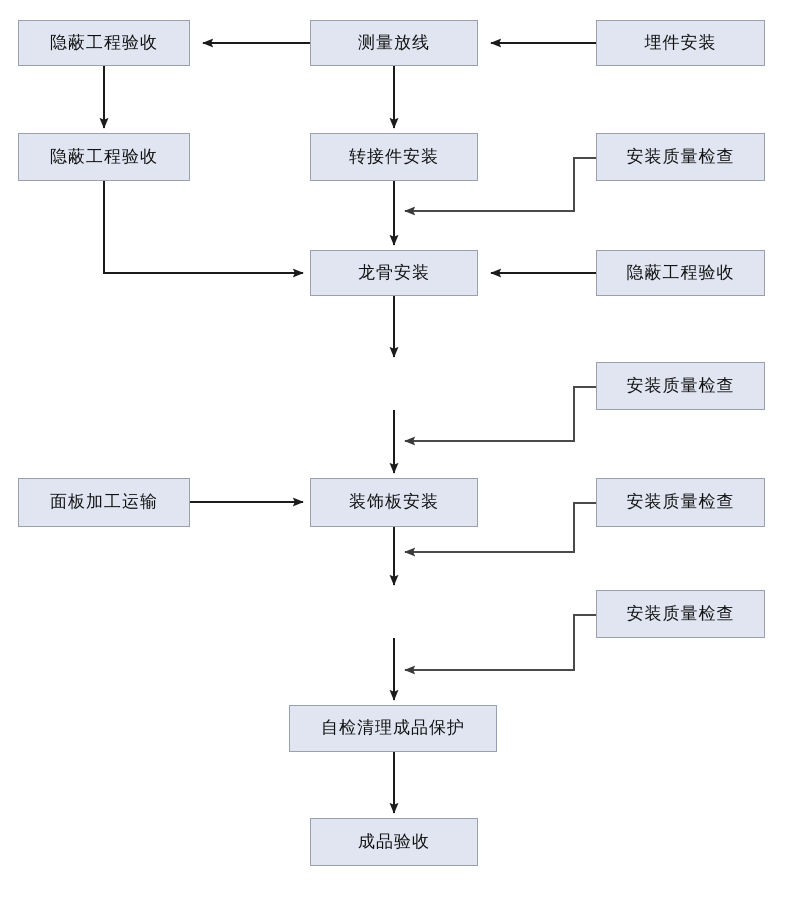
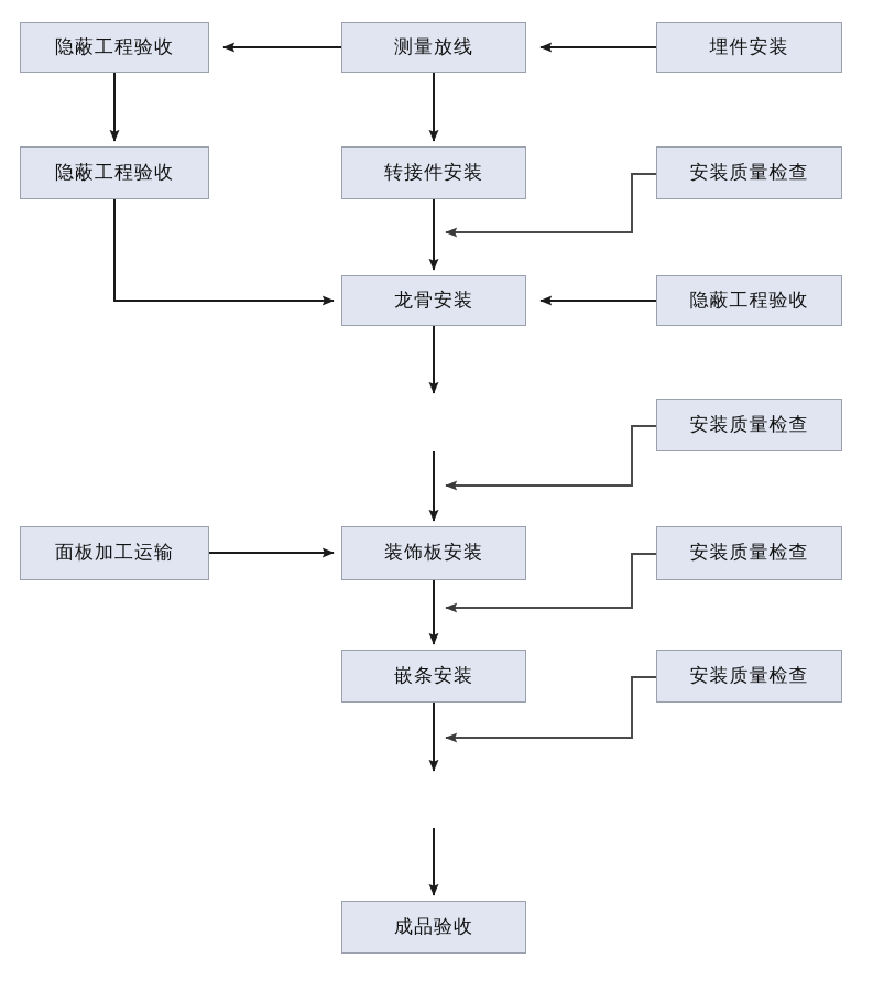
  隐蔽工程验收
  测量放线
  埋件安装
  隐蔽工程验收
  转接件安装
  安装质量检查
  龙骨安装
  隐蔽工程验收
  安装质量检查
  面板加工运输
  装饰板安装
  安装质量检查
+ 嵌条安装
  安装质量检查
- 自检清理成品保护
  成品验收
